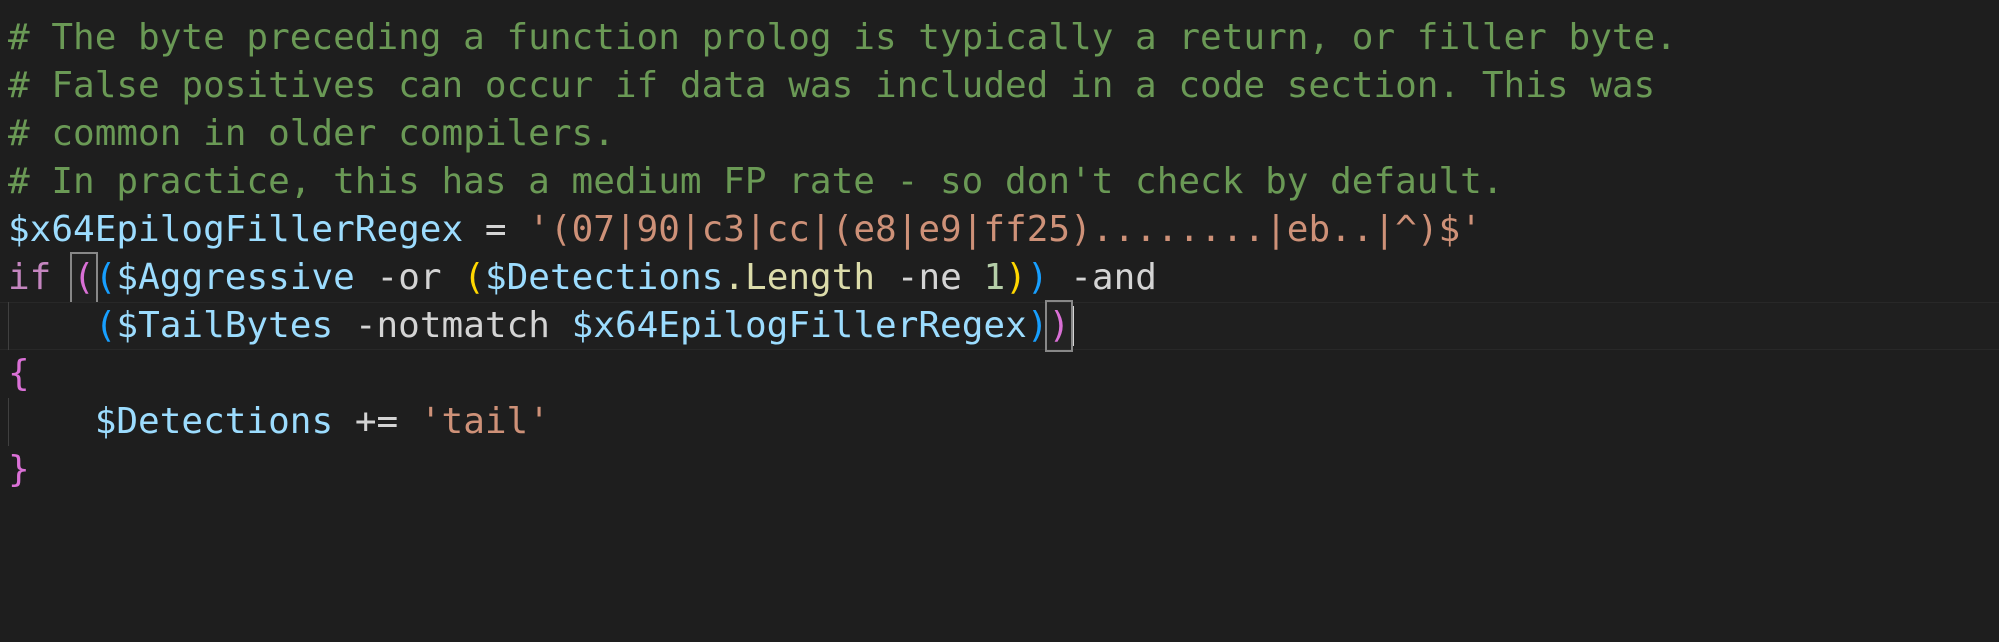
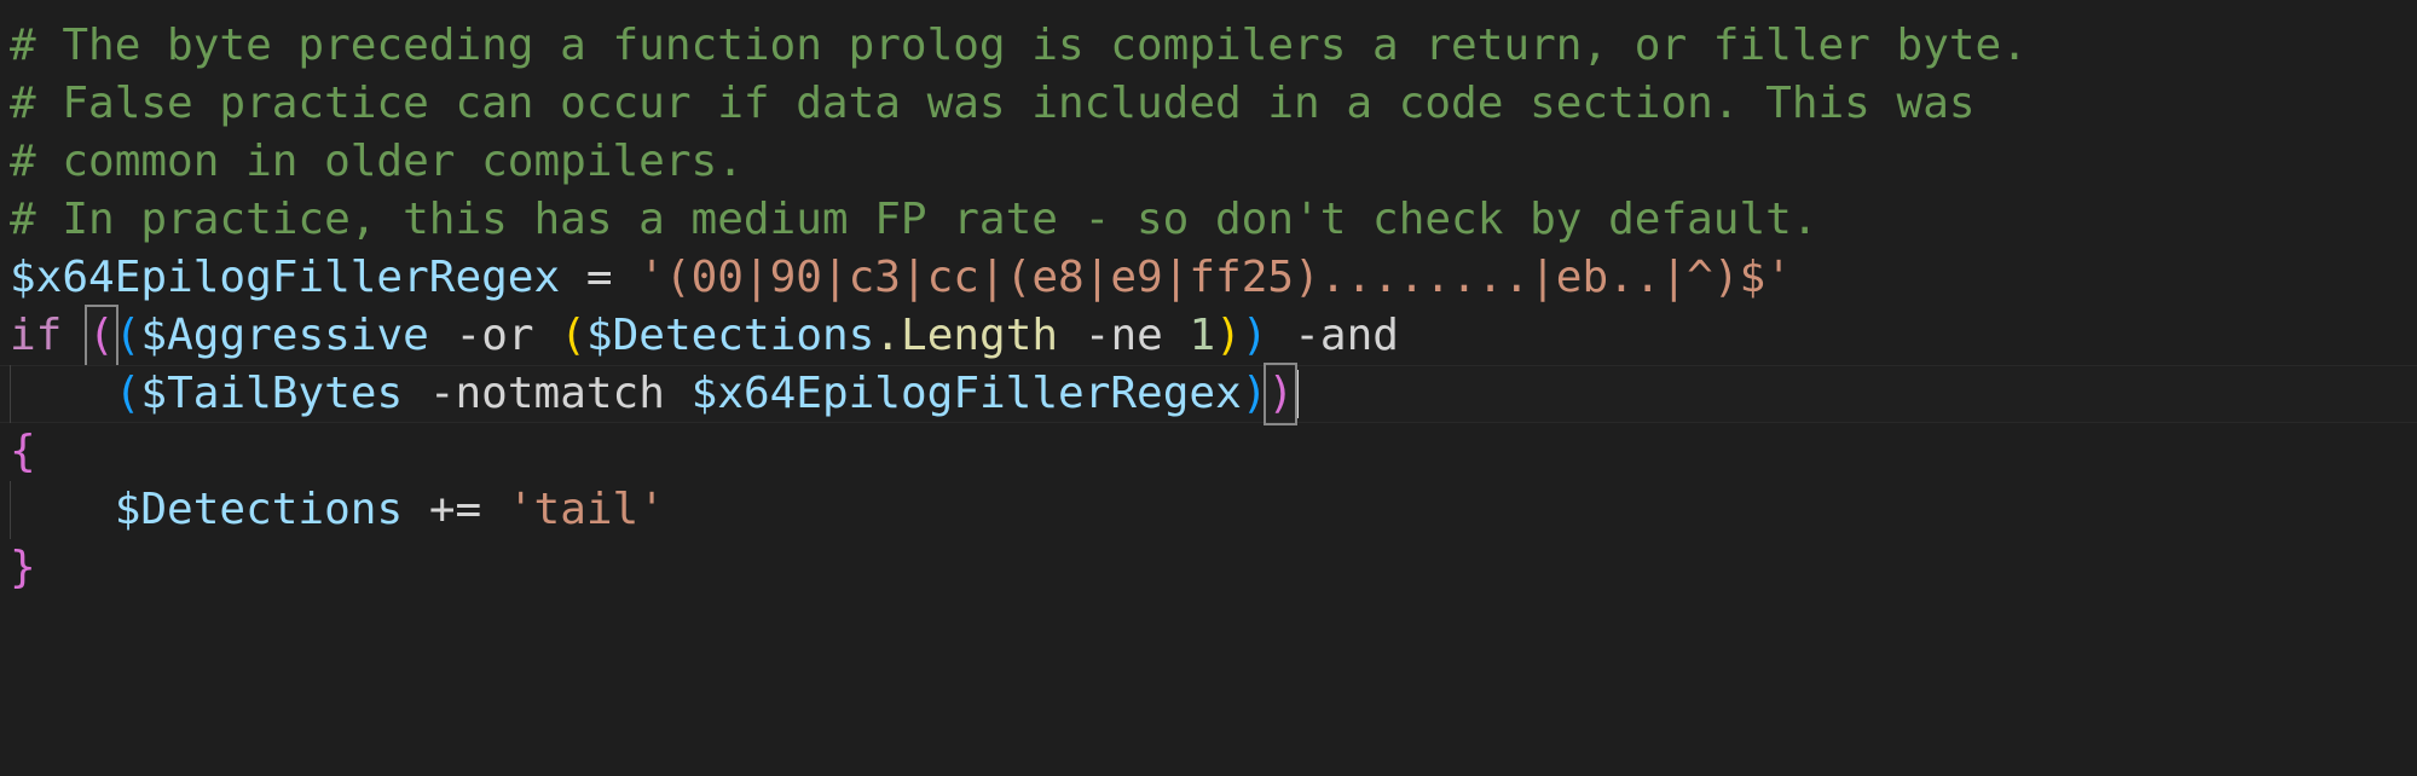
- # The byte preceding a function prolog is typically a return, or filler byte.
+ # The byte preceding a function prolog is compilers a return, or filler byte.
- # False positives can occur if data was included in a code section. This was
+ # False practice can occur if data was included in a code section. This was
  # common in older compilers.
  # In practice, this has a medium FP rate - so don't check by default.
- $x64EpilogFillerRegex = '(07|90|c3|cc|(e8|e9|ff25)........|eb..|^)$'
+ $x64EpilogFillerRegex = '(00|90|c3|cc|(e8|e9|ff25)........|eb..|^)$'
  if (($Aggressive -or ($Detections.Length -ne 1)) -and
  ($TailBytes -notmatch $x64EpilogFillerRegex))
  {
  $Detections += 'tail'
  }
